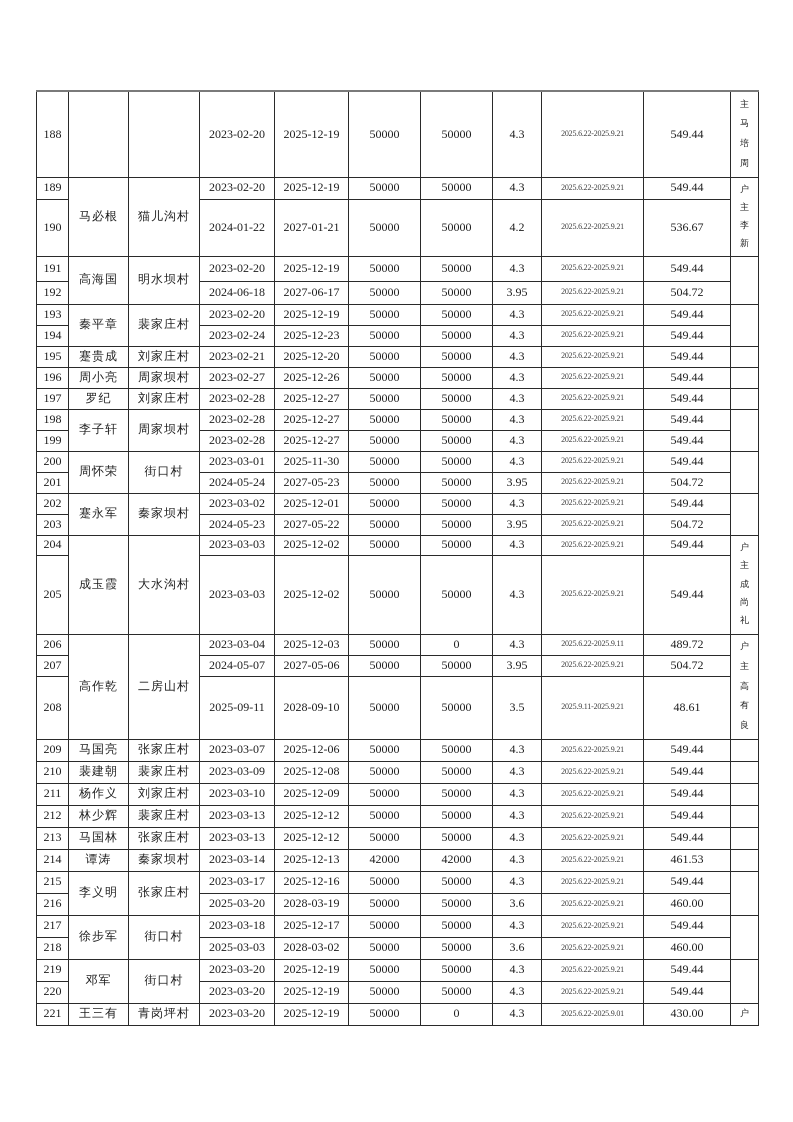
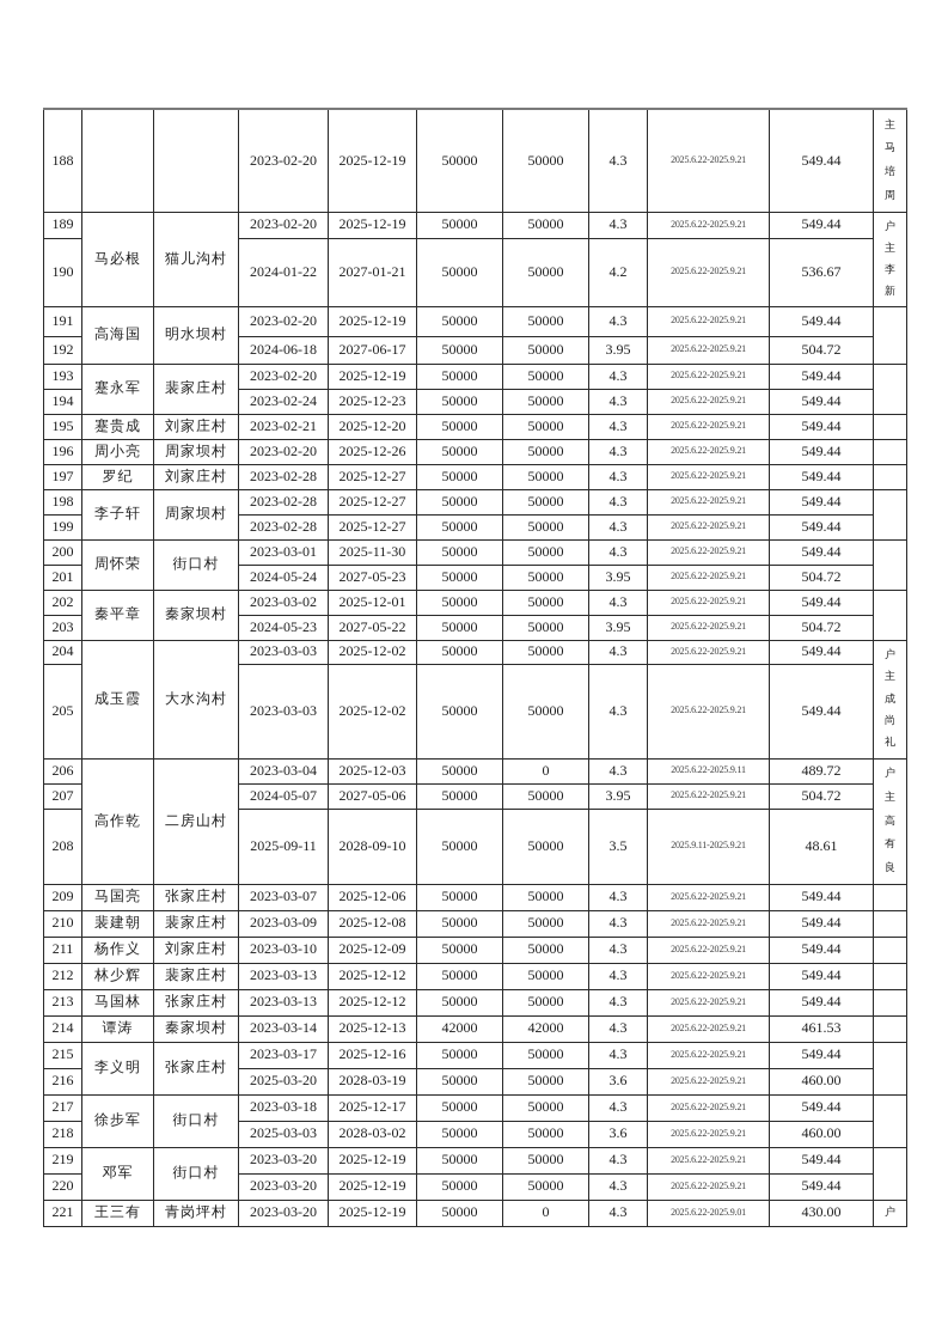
  188			2023-02-20	2025-12-19	50000	50000	4.3	2025.6.22-2025.9.21	549.44	主马培周
  189	马必根	猫儿沟村	2023-02-20	2025-12-19	50000	50000	4.3	2025.6.22-2025.9.21	549.44	户主李新
  190	2024-01-22	2027-01-21	50000	50000	4.2	2025.6.22-2025.9.21	536.67
  191	高海国	明水坝村	2023-02-20	2025-12-19	50000	50000	4.3	2025.6.22-2025.9.21	549.44
  192	2024-06-18	2027-06-17	50000	50000	3.95	2025.6.22-2025.9.21	504.72
- 193	秦平章	裴家庄村	2023-02-20	2025-12-19	50000	50000	4.3	2025.6.22-2025.9.21	549.44
+ 193	蹇永军	裴家庄村	2023-02-20	2025-12-19	50000	50000	4.3	2025.6.22-2025.9.21	549.44
  194	2023-02-24	2025-12-23	50000	50000	4.3	2025.6.22-2025.9.21	549.44
  195	蹇贵成	刘家庄村	2023-02-21	2025-12-20	50000	50000	4.3	2025.6.22-2025.9.21	549.44
- 196	周小亮	周家坝村	2023-02-27	2025-12-26	50000	50000	4.3	2025.6.22-2025.9.21	549.44
+ 196	周小亮	周家坝村	2023-02-20	2025-12-26	50000	50000	4.3	2025.6.22-2025.9.21	549.44
  197	罗纪	刘家庄村	2023-02-28	2025-12-27	50000	50000	4.3	2025.6.22-2025.9.21	549.44
  198	李子轩	周家坝村	2023-02-28	2025-12-27	50000	50000	4.3	2025.6.22-2025.9.21	549.44
  199	2023-02-28	2025-12-27	50000	50000	4.3	2025.6.22-2025.9.21	549.44
  200	周怀荣	街口村	2023-03-01	2025-11-30	50000	50000	4.3	2025.6.22-2025.9.21	549.44
  201	2024-05-24	2027-05-23	50000	50000	3.95	2025.6.22-2025.9.21	504.72
- 202	蹇永军	秦家坝村	2023-03-02	2025-12-01	50000	50000	4.3	2025.6.22-2025.9.21	549.44
+ 202	秦平章	秦家坝村	2023-03-02	2025-12-01	50000	50000	4.3	2025.6.22-2025.9.21	549.44
  203	2024-05-23	2027-05-22	50000	50000	3.95	2025.6.22-2025.9.21	504.72
  204	成玉霞	大水沟村	2023-03-03	2025-12-02	50000	50000	4.3	2025.6.22-2025.9.21	549.44	户主成尚礼
  205	2023-03-03	2025-12-02	50000	50000	4.3	2025.6.22-2025.9.21	549.44
  206	高作乾	二房山村	2023-03-04	2025-12-03	50000	0	4.3	2025.6.22-2025.9.11	489.72	户主高有良
  207	2024-05-07	2027-05-06	50000	50000	3.95	2025.6.22-2025.9.21	504.72
  208	2025-09-11	2028-09-10	50000	50000	3.5	2025.9.11-2025.9.21	48.61
  209	马国亮	张家庄村	2023-03-07	2025-12-06	50000	50000	4.3	2025.6.22-2025.9.21	549.44
  210	裴建朝	裴家庄村	2023-03-09	2025-12-08	50000	50000	4.3	2025.6.22-2025.9.21	549.44
  211	杨作义	刘家庄村	2023-03-10	2025-12-09	50000	50000	4.3	2025.6.22-2025.9.21	549.44
  212	林少辉	裴家庄村	2023-03-13	2025-12-12	50000	50000	4.3	2025.6.22-2025.9.21	549.44
  213	马国林	张家庄村	2023-03-13	2025-12-12	50000	50000	4.3	2025.6.22-2025.9.21	549.44
  214	谭涛	秦家坝村	2023-03-14	2025-12-13	42000	42000	4.3	2025.6.22-2025.9.21	461.53
  215	李义明	张家庄村	2023-03-17	2025-12-16	50000	50000	4.3	2025.6.22-2025.9.21	549.44
  216	2025-03-20	2028-03-19	50000	50000	3.6	2025.6.22-2025.9.21	460.00
  217	徐步军	街口村	2023-03-18	2025-12-17	50000	50000	4.3	2025.6.22-2025.9.21	549.44
  218	2025-03-03	2028-03-02	50000	50000	3.6	2025.6.22-2025.9.21	460.00
  219	邓军	街口村	2023-03-20	2025-12-19	50000	50000	4.3	2025.6.22-2025.9.21	549.44
  220	2023-03-20	2025-12-19	50000	50000	4.3	2025.6.22-2025.9.21	549.44
  221	王三有	青岗坪村	2023-03-20	2025-12-19	50000	0	4.3	2025.6.22-2025.9.01	430.00	户
